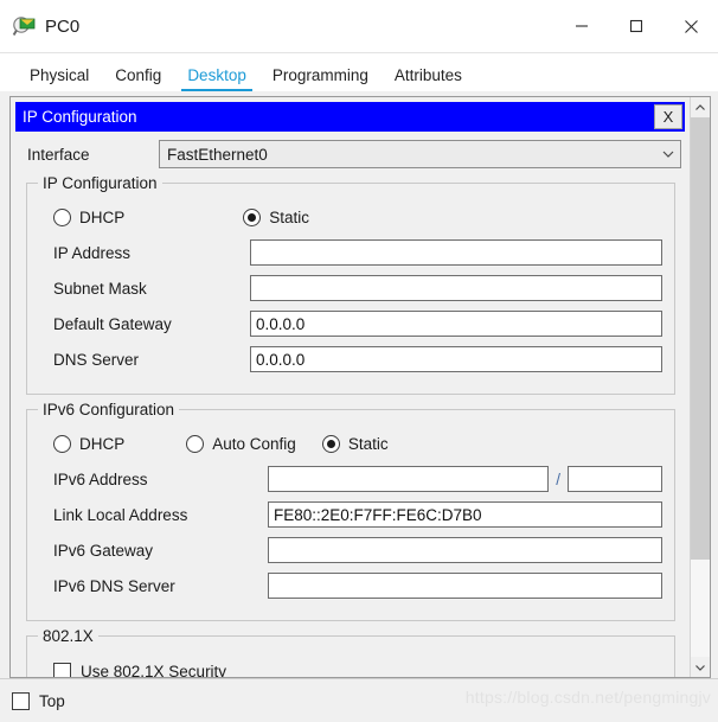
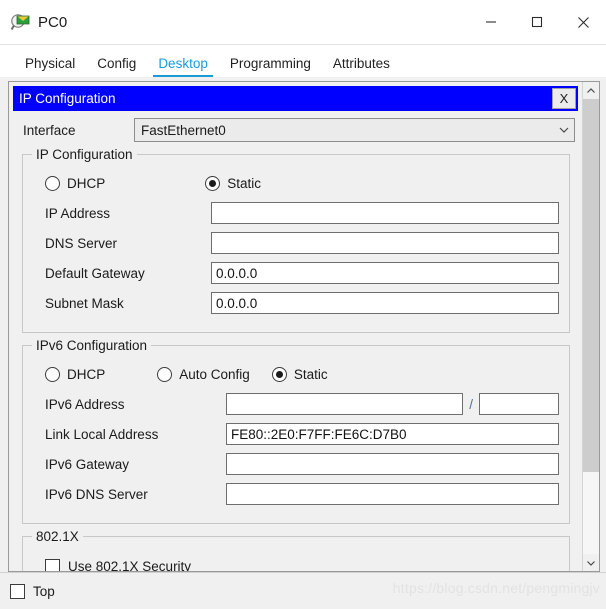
  PC0
  Physical
  Config
  Desktop
  Programming
  Attributes
  IP Configuration
  X
  Interface
  FastEthernet0
  IP Configuration
  DHCP
  Static
  IP Address
- Subnet Mask
+ DNS Server
  Default Gateway
  0.0.0.0
- DNS Server
+ Subnet Mask
  0.0.0.0
  IPv6 Configuration
  DHCP
  Auto Config
  Static
  IPv6 Address
  /
  Link Local Address
  FE80::2E0:F7FF:FE6C:D7B0
  IPv6 Gateway
  IPv6 DNS Server
  802.1X
  Use 802.1X Security
  Top
